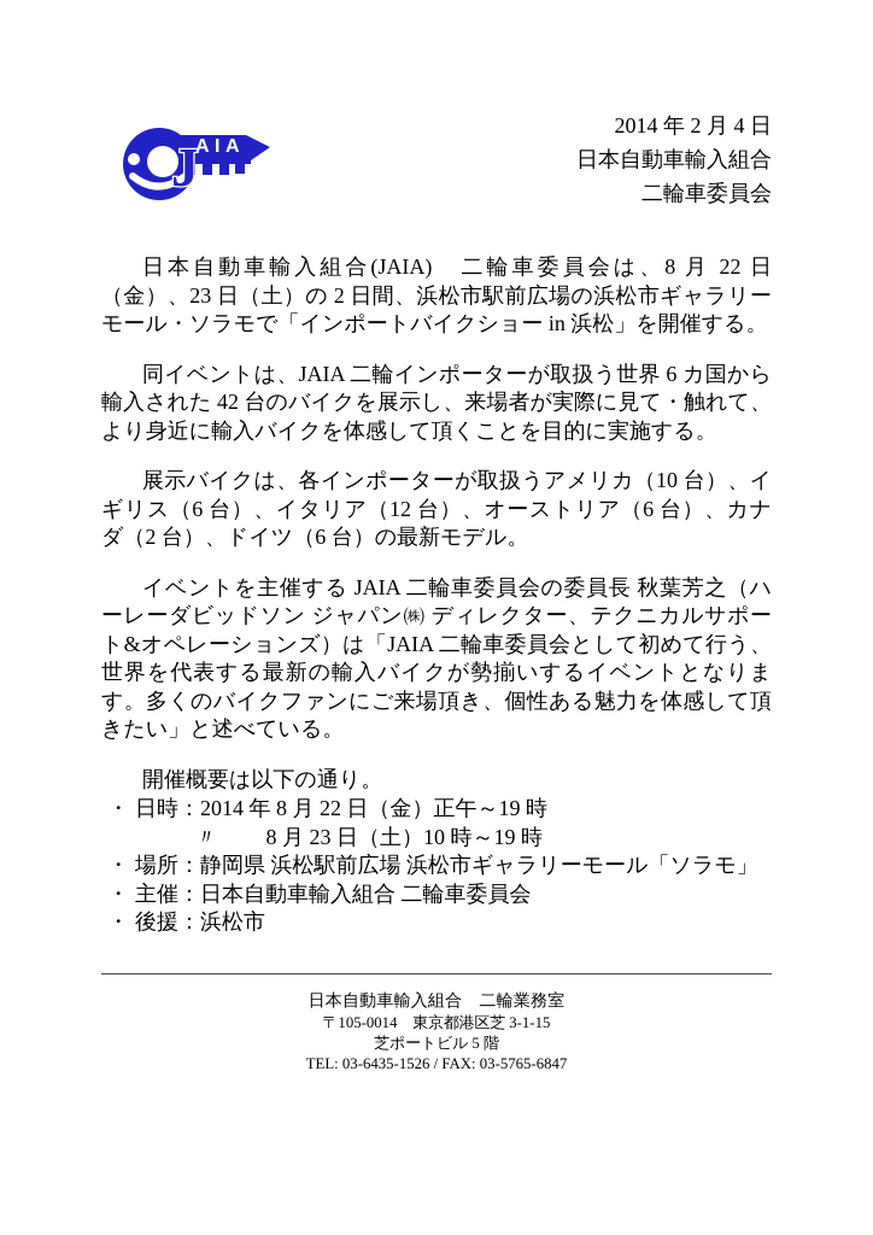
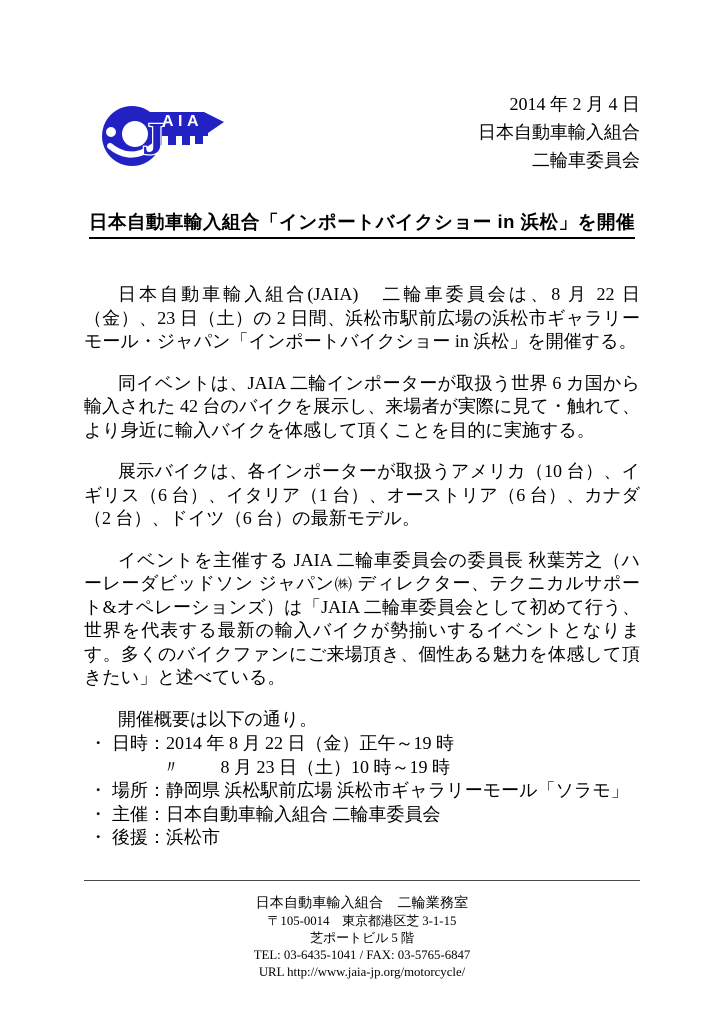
  J
  AIA
  2014 年 2 月 4 日
  日本自動車輸入組合
  二輪車委員会
+ 日本自動車輸入組合「インポートバイクショー in 浜松」を開催
- 日本自動車輸入組合(JAIA) 二輪車委員会は、8 月 22 日（金）、23 日（土）の 2 日間、浜松市駅前広場の浜松市ギャラリーモール・ソラモで「インポートバイクショー in 浜松」を開催する。
+ 日本自動車輸入組合(JAIA) 二輪車委員会は、8 月 22 日（金）、23 日（土）の 2 日間、浜松市駅前広場の浜松市ギャラリーモール・ジャパン「インポートバイクショー in 浜松」を開催する。
  同イベントは、JAIA 二輪インポーターが取扱う世界 6 カ国から輸入された 42 台のバイクを展示し、来場者が実際に見て・触れて、より身近に輸入バイクを体感して頂くことを目的に実施する。
- 展示バイクは、各インポーターが取扱うアメリカ（10 台）、イギリス（6 台）、イタリア（12 台）、オーストリア（6 台）、カナダ（2 台）、ドイツ（6 台）の最新モデル。
+ 展示バイクは、各インポーターが取扱うアメリカ（10 台）、イギリス（6 台）、イタリア（1 台）、オーストリア（6 台）、カナダ（2 台）、ドイツ（6 台）の最新モデル。
  イベントを主催する JAIA 二輪車委員会の委員長 秋葉芳之（ハーレーダビッドソン ジャパン㈱ ディレクター、テクニカルサポート&オペレーションズ）は「JAIA 二輪車委員会として初めて行う、世界を代表する最新の輸入バイクが勢揃いするイベントとなります。多くのバイクファンにご来場頂き、個性ある魅力を体感して頂きたい」と述べている。
  開催概要は以下の通り。
  ・
  日時：2014 年 8 月 22 日（金）正午～19 時
  〃 8 月 23 日（土）10 時～19 時
  ・
  場所：静岡県 浜松駅前広場 浜松市ギャラリーモール「ソラモ」
  ・
  主催：日本自動車輸入組合 二輪車委員会
  ・
  後援：浜松市
  日本自動車輸入組合 二輪業務室
  〒105-0014 東京都港区芝 3-1-15
  芝ポートビル 5 階
- TEL: 03-6435-1526 / FAX: 03-5765-6847
+ TEL: 03-6435-1041 / FAX: 03-5765-6847
+ URL http://www.jaia-jp.org/motorcycle/
